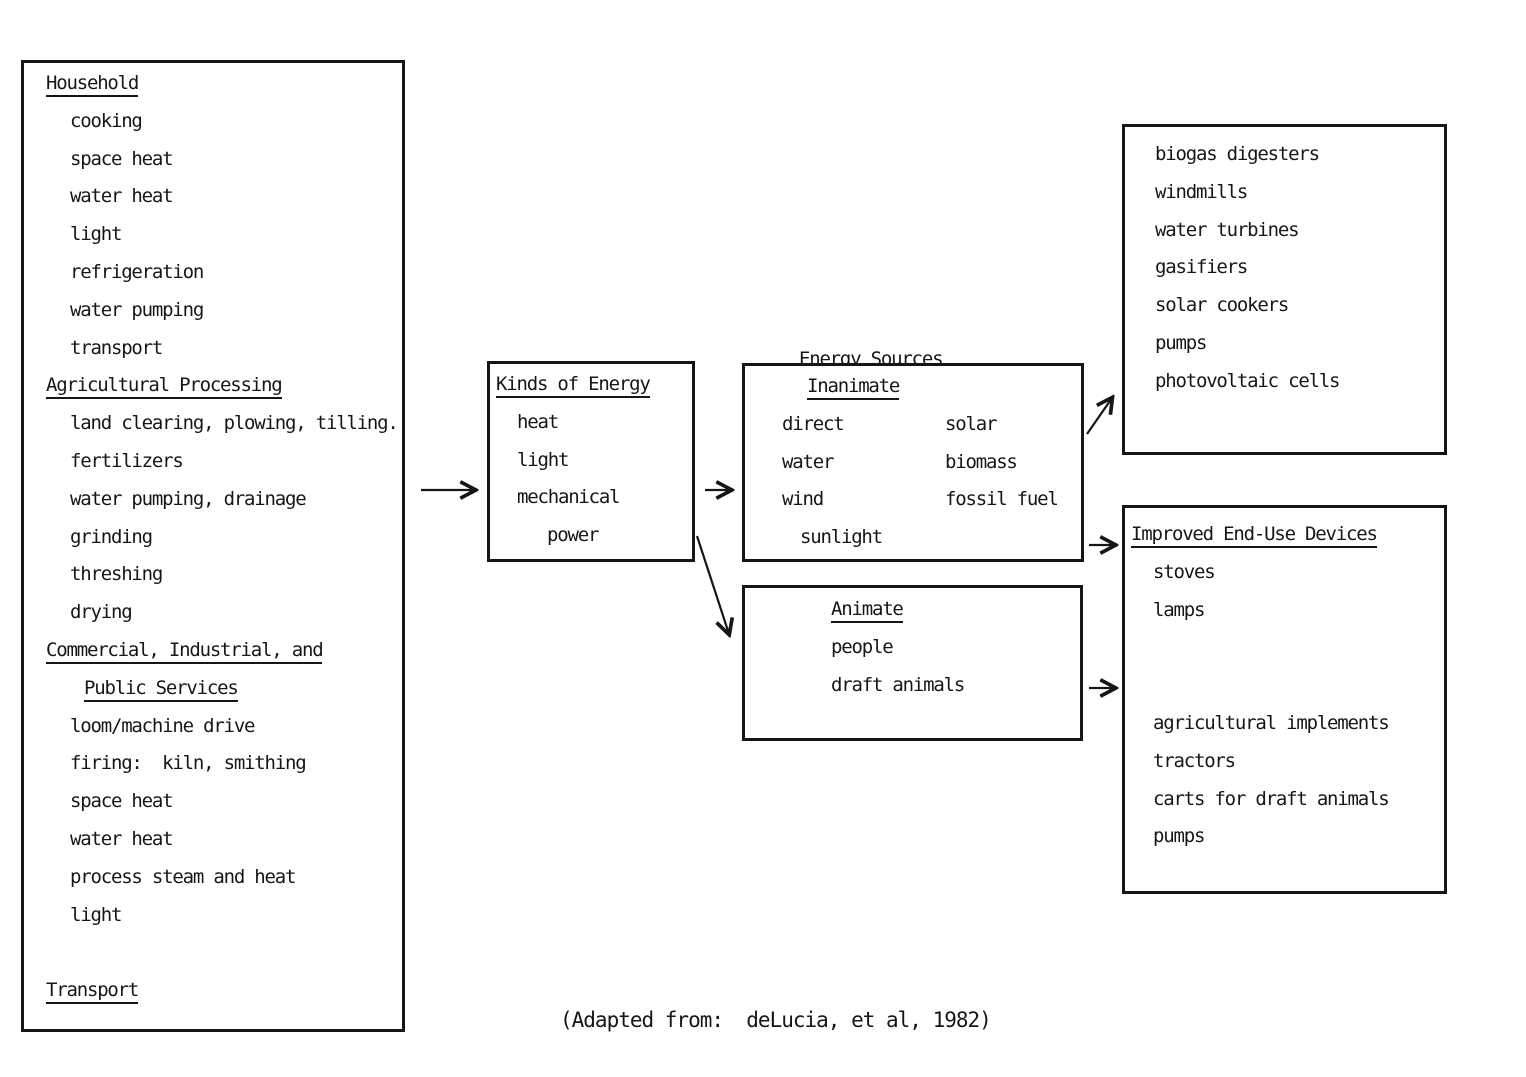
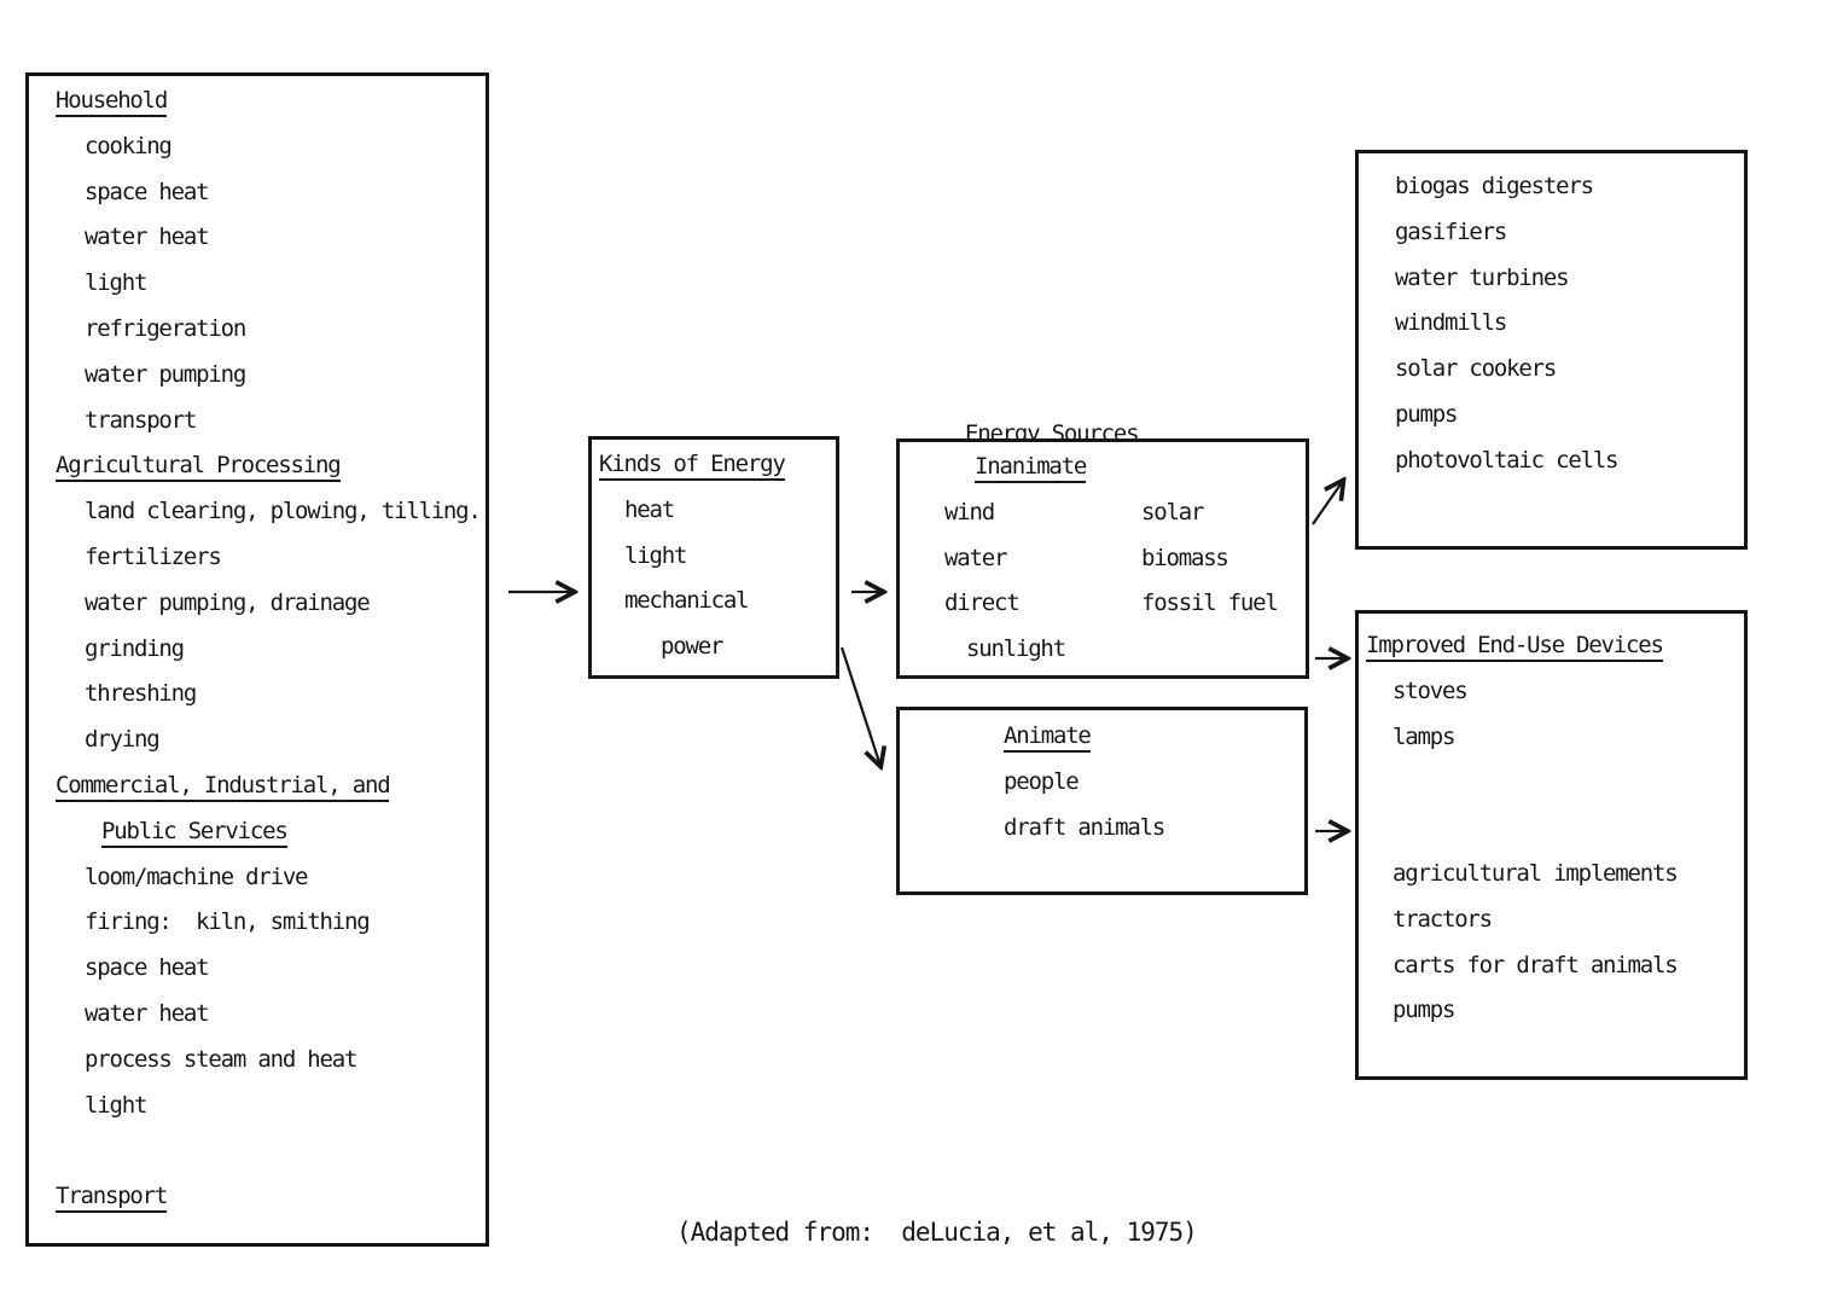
  Household
  cooking
  space heat
  water heat
  light
  refrigeration
  water pumping
  transport
  Agricultural Processing
  land clearing, plowing, tilling.
  fertilizers
  water pumping, drainage
  grinding
  threshing
  drying
  Commercial, Industrial, and
  Public Services
  loom/machine drive
  firing: kiln, smithing
  space heat
  water heat
  process steam and heat
  light
  Transport
  Kinds of Energy
  heat
  light
  mechanical
  power
  Energy Sources
  Inanimate
- direct solar
+ wind solar
  water biomass
- wind fossil fuel
+ direct fossil fuel
  sunlight
  Animate
  people
  draft animals
  biogas digesters
- windmills
+ gasifiers
  water turbines
- gasifiers
+ windmills
  solar cookers
  pumps
  photovoltaic cells
  Improved End-Use Devices
  stoves
  lamps
  agricultural implements
  tractors
  carts for draft animals
  pumps
- (Adapted from: deLucia, et al, 1982)
+ (Adapted from: deLucia, et al, 1975)
